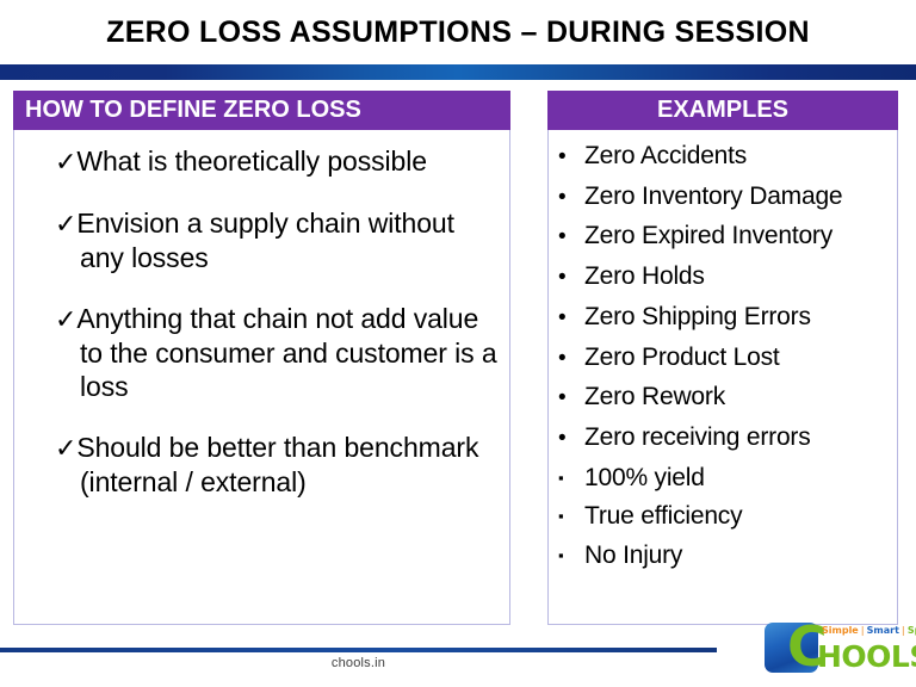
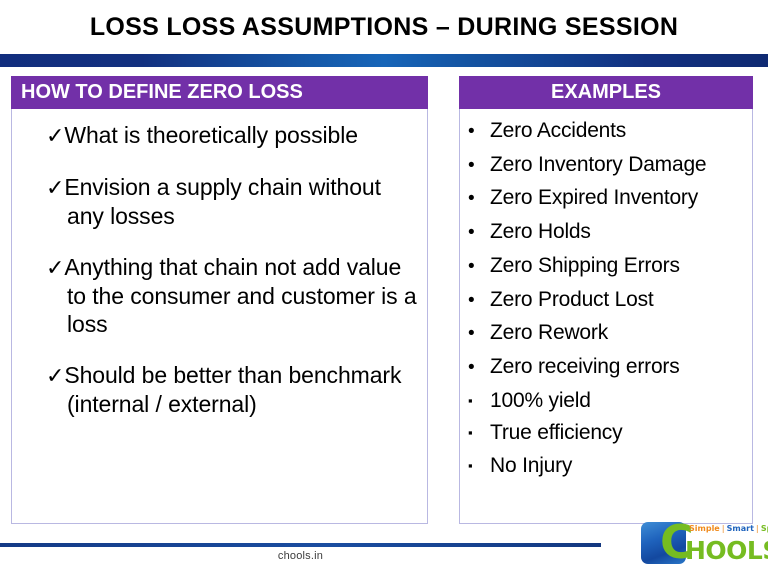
- ZERO LOSS ASSUMPTIONS – DURING SESSION
+ LOSS LOSS ASSUMPTIONS – DURING SESSION
  HOW TO DEFINE ZERO LOSS
  ✓What is theoretically possible
  ✓Envision a supply chain without any losses
  ✓Anything that chain not add value to the consumer and customer is a loss
  ✓Should be better than benchmark (internal / external)
  EXAMPLES
  • Zero Accidents
  • Zero Inventory Damage
  • Zero Expired Inventory
  • Zero Holds
  • Zero Shipping Errors
  • Zero Product Lost
  • Zero Rework
  • Zero receiving errors
  ▪ 100% yield
  ▪ True efficiency
  ▪ No Injury
  chools.in
  C
  HOOL
  Simple | Smart | S
